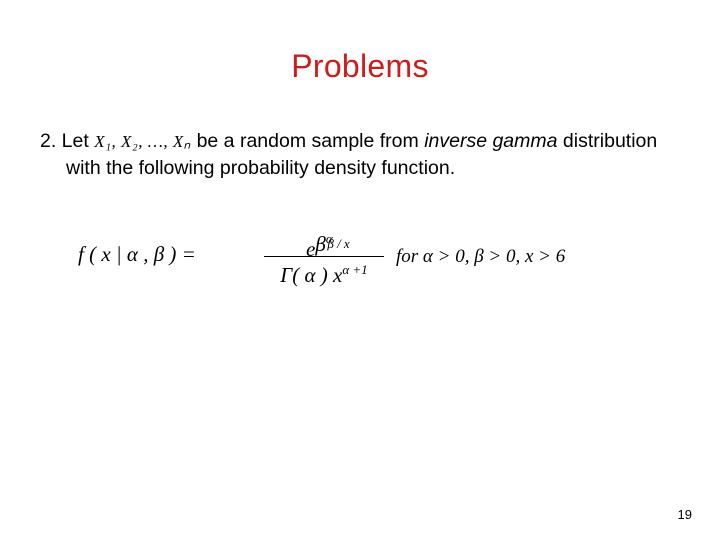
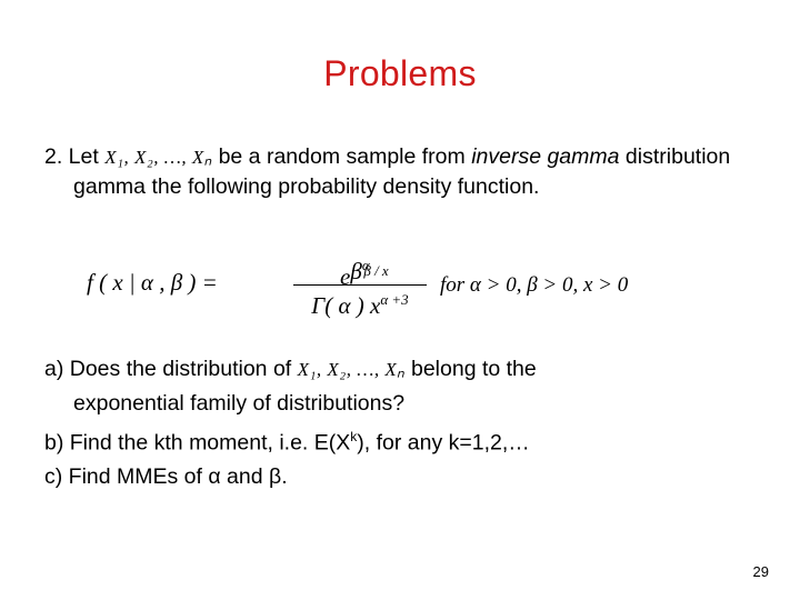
  Problems
- 2. Let X₁, X₂, …, Xₙ be a random sample from inverse gamma distribution with the following probability density function.
+ 2. Let X₁, X₂, …, Xₙ be a random sample from inverse gamma distribution gamma the following probability density function.
  f ( x | α , β ) =
  βα
- Γ( α ) xα +1
+ Γ( α ) xα +3
  e− β / x
- for α > 0, β > 0, x > 6
+ for α > 0, β > 0, x > 0
+ a) Does the distribution of X₁, X₂, …, Xₙ belong to the
+ exponential family of distributions?
+ b) Find the kth moment, i.e. E(Xk), for any k=1,2,…
+ c) Find MMEs of α and β.
- 19
+ 29
